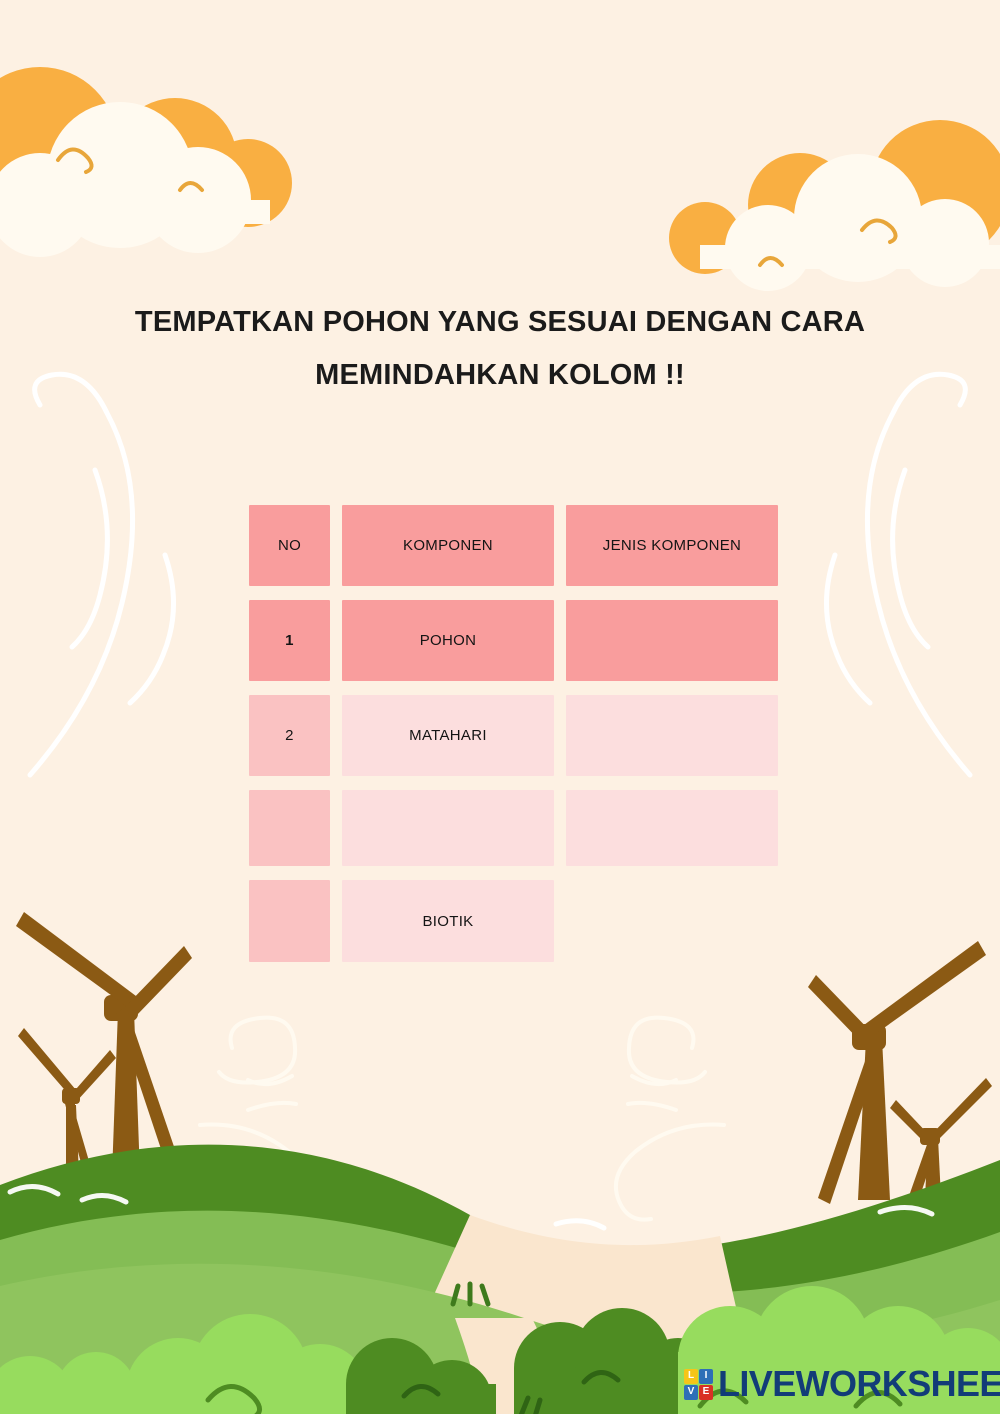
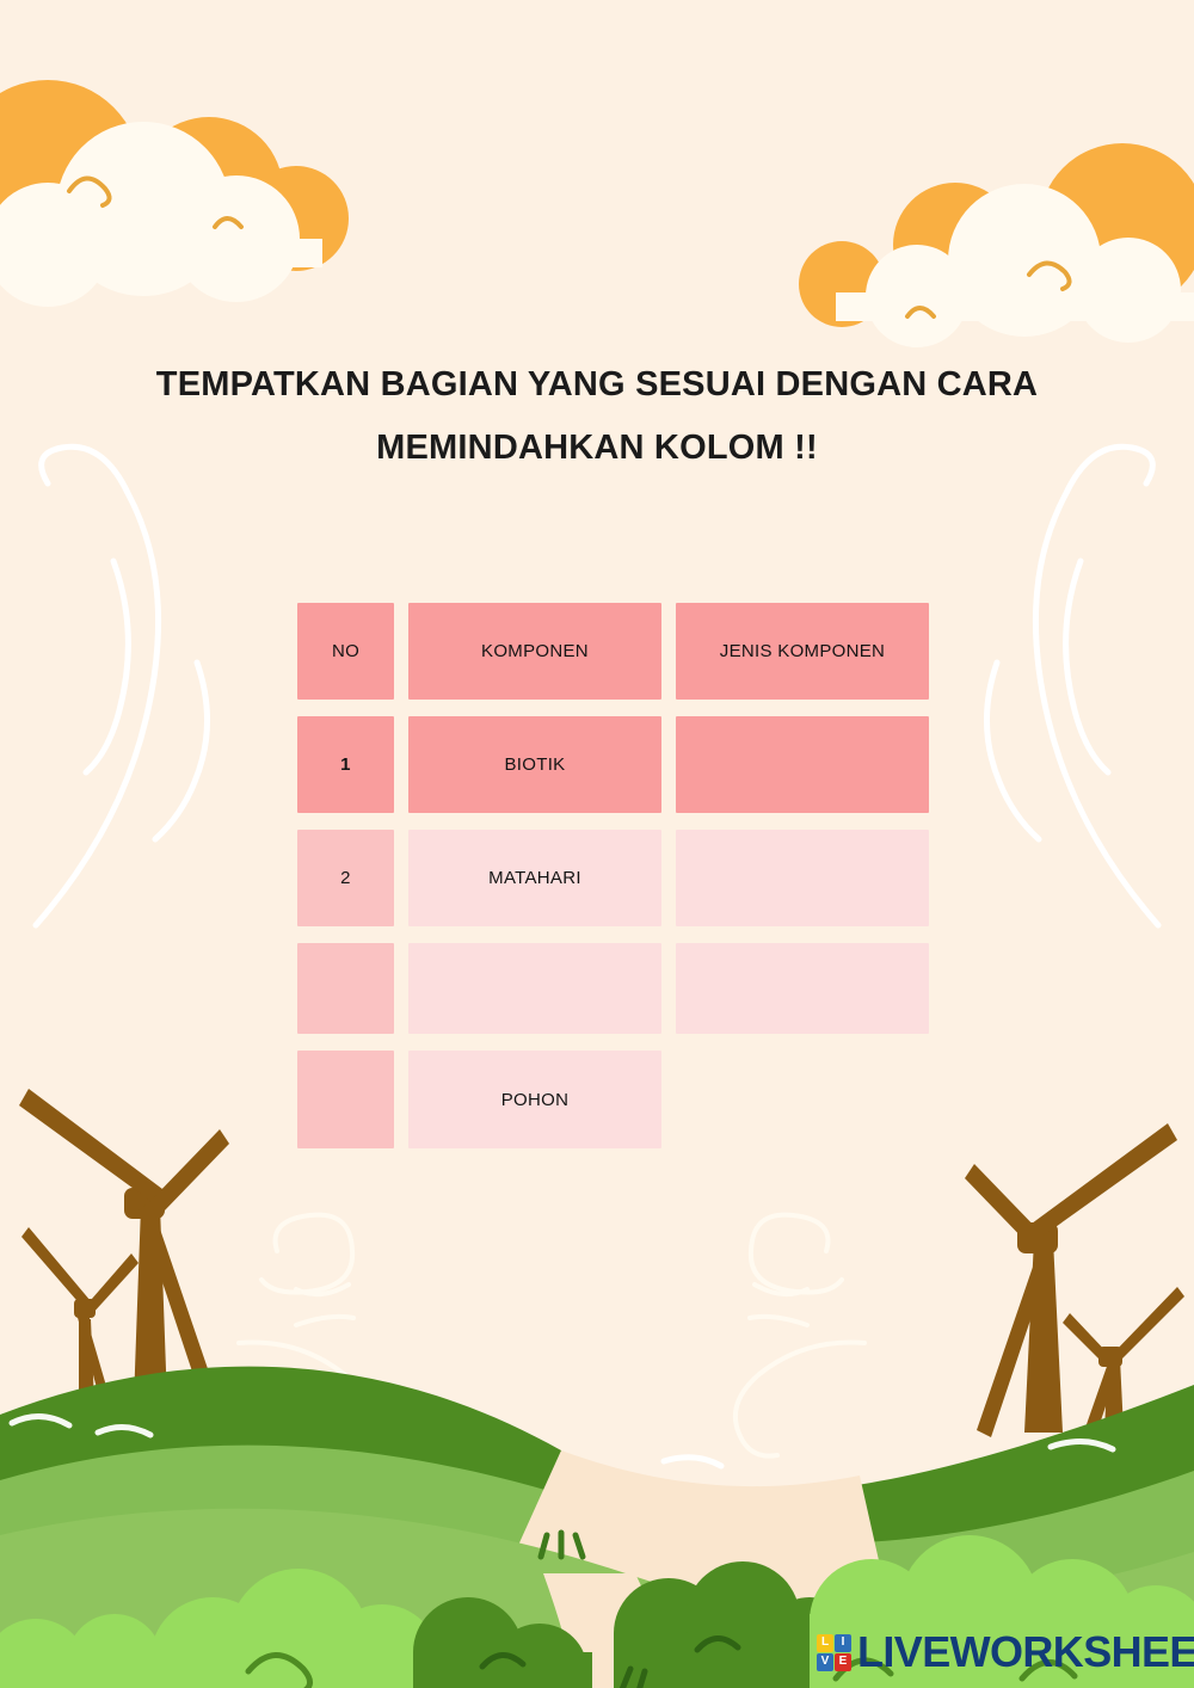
- TEMPATKAN POHON YANG SESUAI DENGAN CARA
+ TEMPATKAN BAGIAN YANG SESUAI DENGAN CARA
  MEMINDAHKAN KOLOM !!
  NO
  KOMPONEN
  JENIS KOMPONEN
  1
- POHON
+ BIOTIK
  2
  MATAHARI
- BIOTIK
+ POHON
  L
  I
  V
  E
  LIVEWORKSHEE
